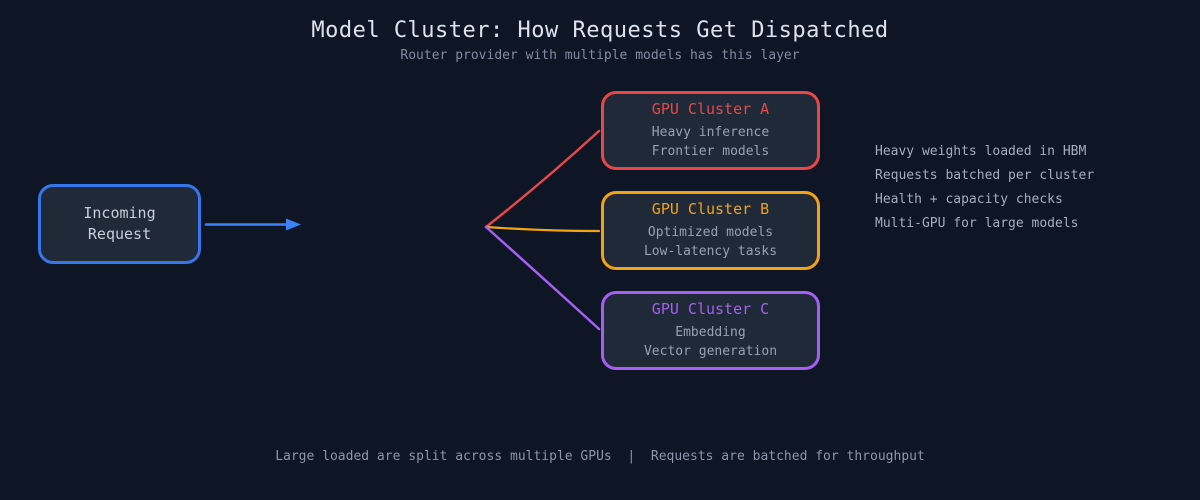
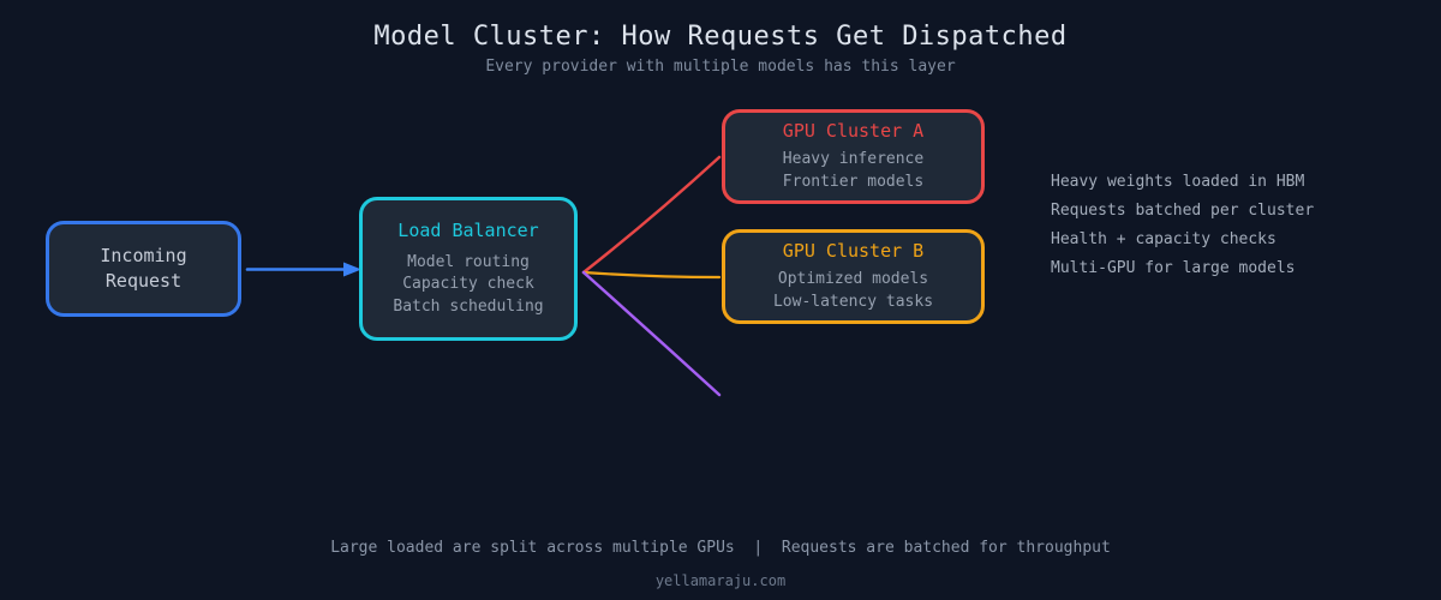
  Model Cluster: How Requests Get Dispatched
- Router provider with multiple models has this layer
+ Every provider with multiple models has this layer
  Incoming
  Request
+ Load Balancer
+ Model routing
+ Capacity check
+ Batch scheduling
  GPU Cluster A
  Heavy inference
  Frontier models
  GPU Cluster B
  Optimized models
  Low-latency tasks
- GPU Cluster C
- Embedding
- Vector generation
  Heavy weights loaded in HBM
  Requests batched per cluster
  Health + capacity checks
  Multi-GPU for large models
  Large loaded are split across multiple GPUs | Requests are batched for throughput
+ yellamaraju.com
